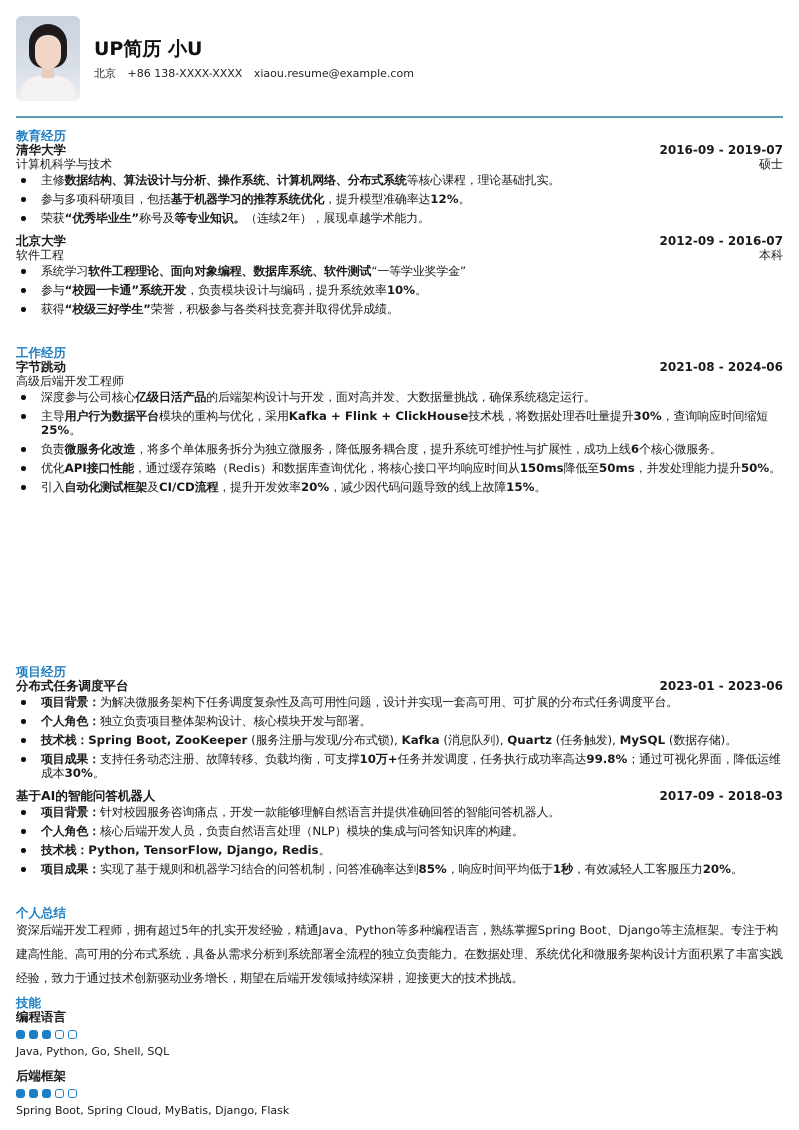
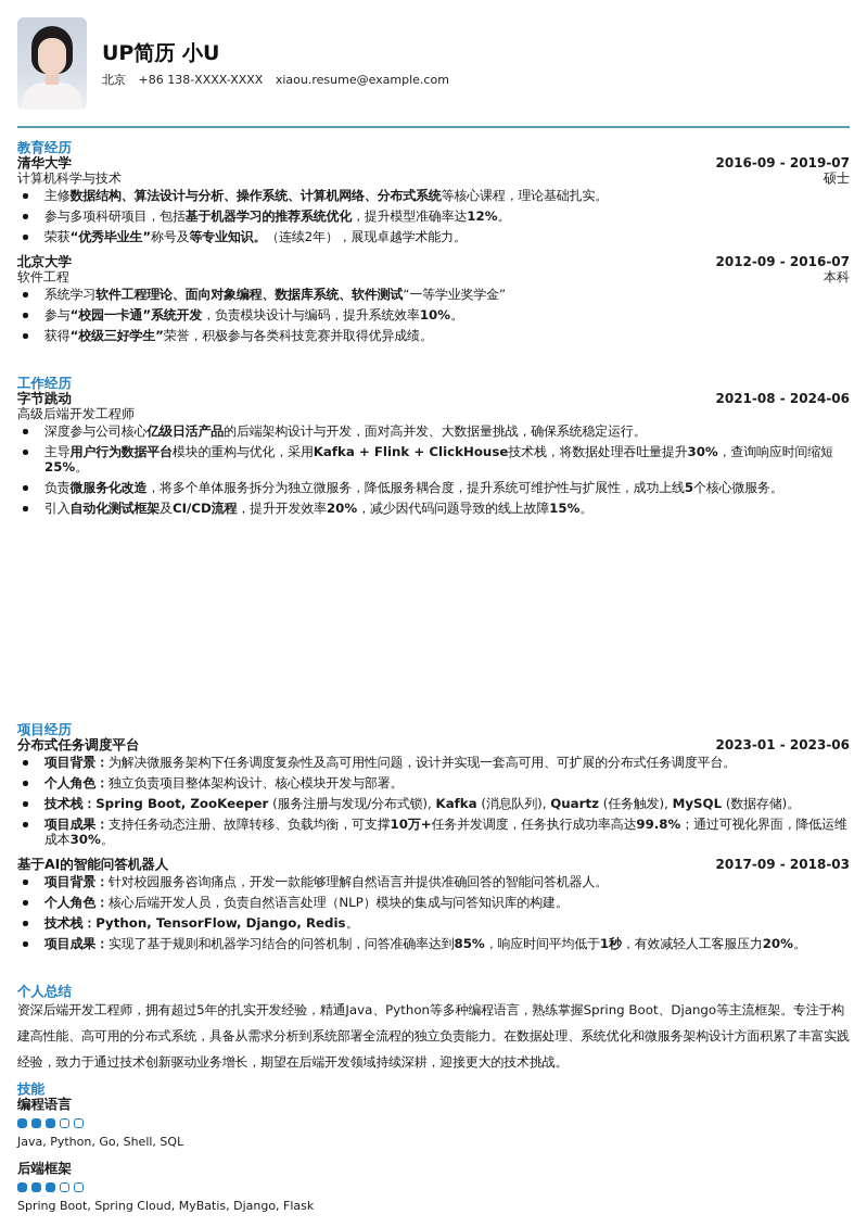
  UP简历 小U
  北京 +86 138-XXXX-XXXX xiaou.resume@example.com
  教育经历
  清华大学
  2016-09 - 2019-07
  计算机科学与技术
  硕士
  主修数据结构、算法设计与分析、操作系统、计算机网络、分布式系统等核心课程，理论基础扎实。
  参与多项科研项目，包括基于机器学习的推荐系统优化，提升模型准确率达12%。
  荣获“优秀毕业生”称号及等专业知识。（连续2年），展现卓越学术能力。
  北京大学
  2012-09 - 2016-07
  软件工程
  本科
  系统学习软件工程理论、面向对象编程、数据库系统、软件测试“一等学业奖学金”
  参与“校园一卡通”系统开发，负责模块设计与编码，提升系统效率10%。
  获得“校级三好学生”荣誉，积极参与各类科技竞赛并取得优异成绩。
  工作经历
  字节跳动
  2021-08 - 2024-06
  高级后端开发工程师
  深度参与公司核心亿级日活产品的后端架构设计与开发，面对高并发、大数据量挑战，确保系统稳定运行。
  主导用户行为数据平台模块的重构与优化，采用Kafka + Flink + ClickHouse技术栈，将数据处理吞吐量提升30%，查询响应时间缩短25%。
- 负责微服务化改造，将多个单体服务拆分为独立微服务，降低服务耦合度，提升系统可维护性与扩展性，成功上线6个核心微服务。
+ 负责微服务化改造，将多个单体服务拆分为独立微服务，降低服务耦合度，提升系统可维护性与扩展性，成功上线5个核心微服务。
- 优化API接口性能，通过缓存策略（Redis）和数据库查询优化，将核心接口平均响应时间从150ms降低至50ms，并发处理能力提升50%。
  引入自动化测试框架及CI/CD流程，提升开发效率20%，减少因代码问题导致的线上故障15%。
  项目经历
  分布式任务调度平台
  2023-01 - 2023-06
  项目背景：为解决微服务架构下任务调度复杂性及高可用性问题，设计并实现一套高可用、可扩展的分布式任务调度平台。
  个人角色：独立负责项目整体架构设计、核心模块开发与部署。
  技术栈：Spring Boot, ZooKeeper (服务注册与发现/分布式锁), Kafka (消息队列), Quartz (任务触发), MySQL (数据存储)。
  项目成果：支持任务动态注册、故障转移、负载均衡，可支撑10万+任务并发调度，任务执行成功率高达99.8%；通过可视化界面，降低运维成本30%。
  基于AI的智能问答机器人
  2017-09 - 2018-03
  项目背景：针对校园服务咨询痛点，开发一款能够理解自然语言并提供准确回答的智能问答机器人。
  个人角色：核心后端开发人员，负责自然语言处理（NLP）模块的集成与问答知识库的构建。
  技术栈：Python, TensorFlow, Django, Redis。
  项目成果：实现了基于规则和机器学习结合的问答机制，问答准确率达到85%，响应时间平均低于1秒，有效减轻人工客服压力20%。
  个人总结
  资深后端开发工程师，拥有超过5年的扎实开发经验，精通Java、Python等多种编程语言，熟练掌握Spring Boot、Django等主流框架。专注于构建高性能、高可用的分布式系统，具备从需求分析到系统部署全流程的独立负责能力。在数据处理、系统优化和微服务架构设计方面积累了丰富实践经验，致力于通过技术创新驱动业务增长，期望在后端开发领域持续深耕，迎接更大的技术挑战。
  技能
  编程语言
  Java, Python, Go, Shell, SQL
  后端框架
  Spring Boot, Spring Cloud, MyBatis, Django, Flask
